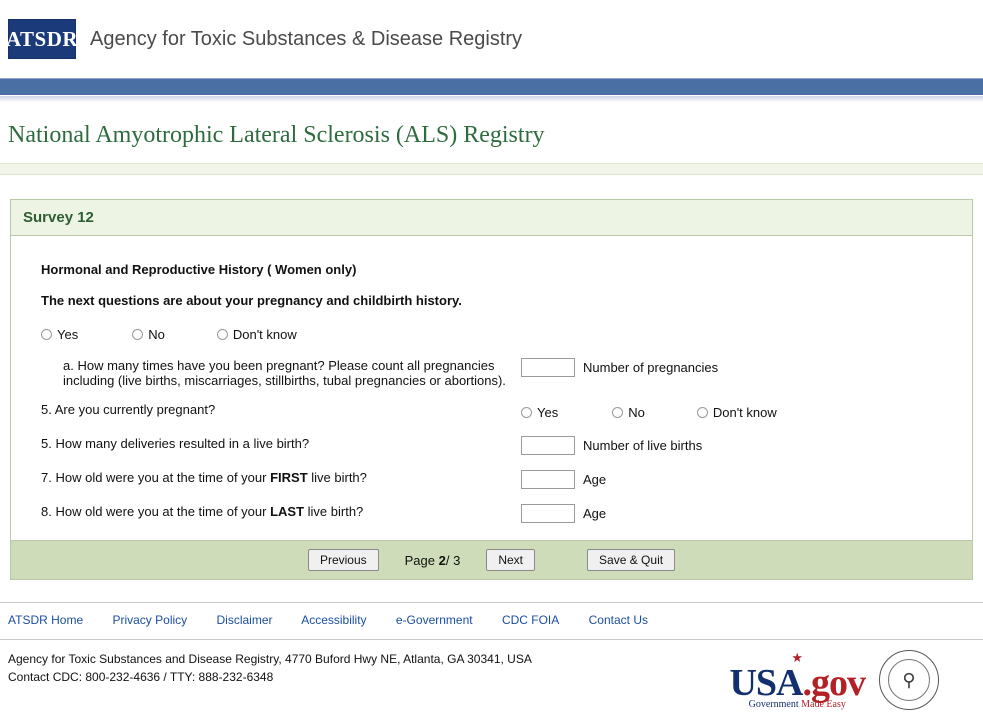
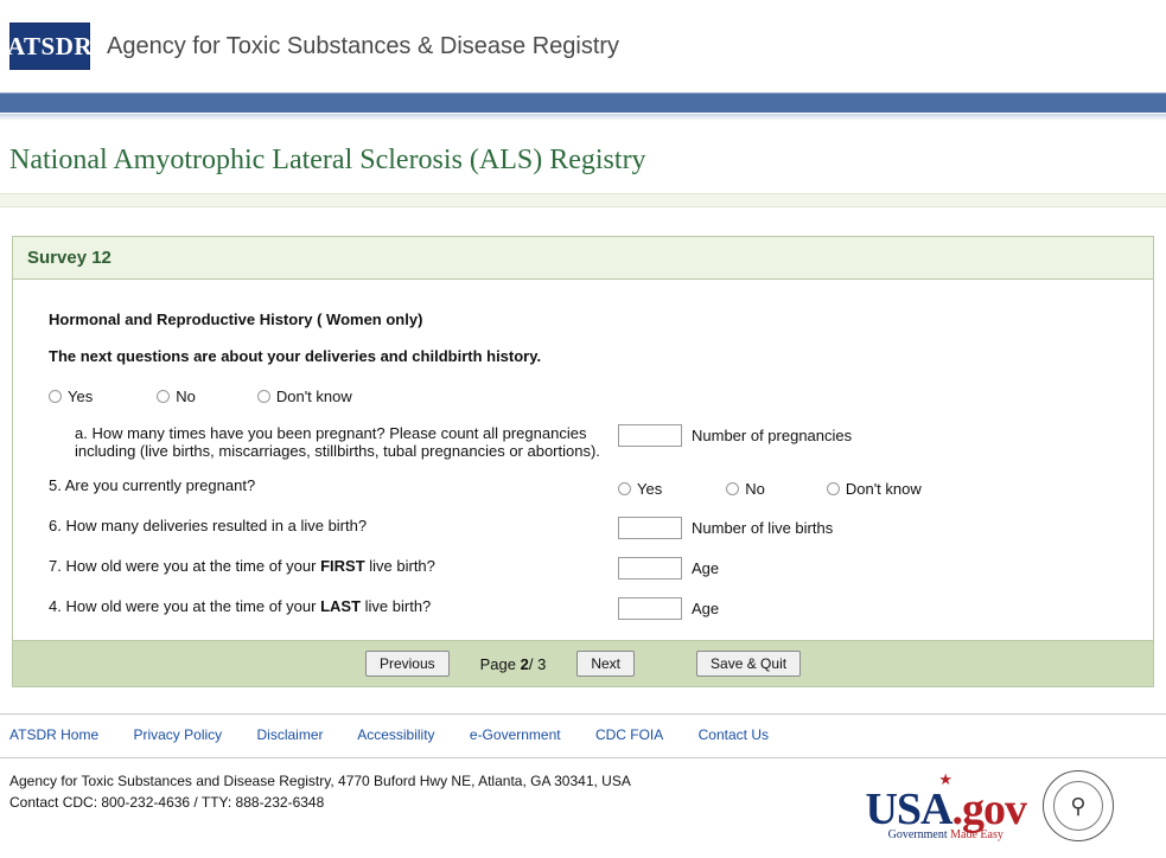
  ATSDR
  Agency for Toxic Substances & Disease Registry
  National Amyotrophic Lateral Sclerosis (ALS) Registry
  Survey 12
  Hormonal and Reproductive History ( Women only)
- The next questions are about your pregnancy and childbirth history.
+ The next questions are about your deliveries and childbirth history.
  Yes
  No
  Don't know
  a. How many times have you been pregnant? Please count all pregnancies including (live births, miscarriages, stillbirths, tubal pregnancies or abortions).
  Number of pregnancies
  5. Are you currently pregnant?
  Yes
  No
  Don't know
- 5. How many deliveries resulted in a live birth?
+ 6. How many deliveries resulted in a live birth?
  Number of live births
  7. How old were you at the time of your FIRST live birth?
  Age
- 8. How old were you at the time of your LAST live birth?
+ 4. How old were you at the time of your LAST live birth?
  Age
  Previous
  Page 2/ 3
  Next
  Save & Quit
  ATSDR Home Privacy Policy Disclaimer Accessibility e-Government CDC FOIA Contact Us
  Agency for Toxic Substances and Disease Registry, 4770 Buford Hwy NE, Atlanta, GA 30341, USA
  Contact CDC: 800-232-4636 / TTY: 888-232-6348
  ★
  USA.gov
  Government Made Easy
  ⚲
